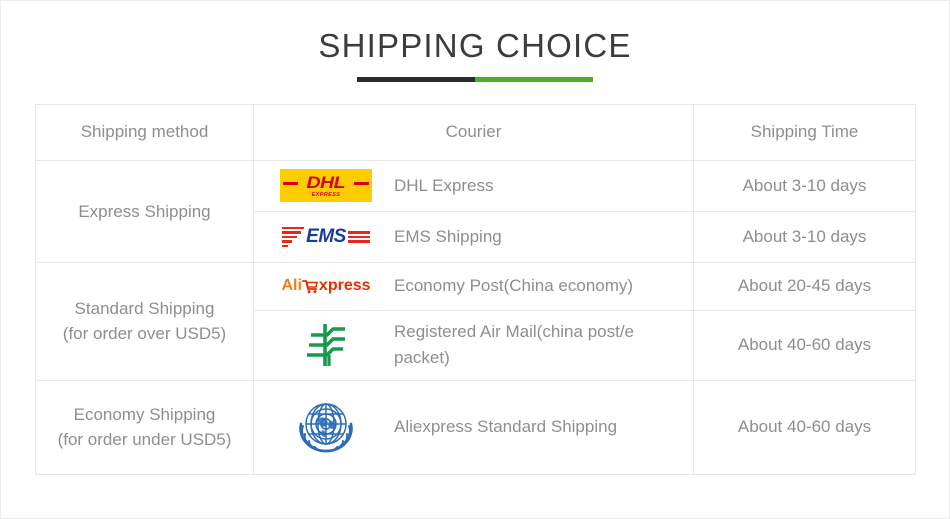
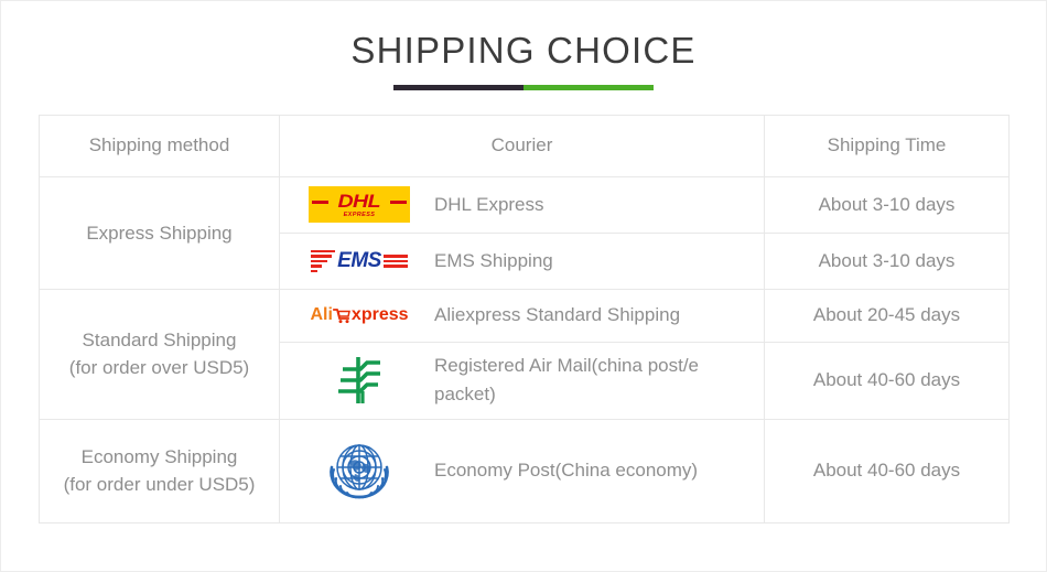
  SHIPPING CHOICE
  Shipping method	Courier	Shipping Time
  Express Shipping	DHL DHL Express	About 3-10 days
  EMS EMS Shipping	About 3-10 days
- Standard Shipping (for order over USD5)	Ali xpress Economy Post(China economy)	About 20-45 days
+ Standard Shipping (for order over USD5)	Ali xpress Aliexpress Standard Shipping	About 20-45 days
  Registered Air Mail(china post/e packet)	About 40-60 days
- Economy Shipping (for order under USD5)	Aliexpress Standard Shipping	About 40-60 days
+ Economy Shipping (for order under USD5)	Economy Post(China economy)	About 40-60 days
